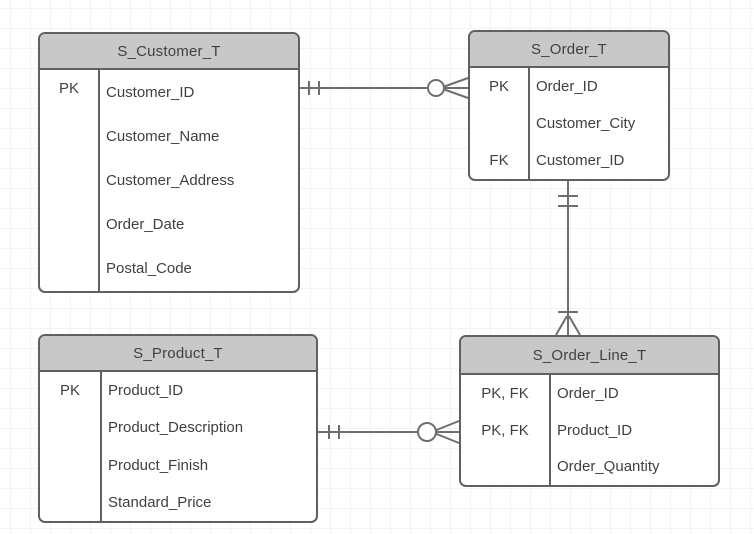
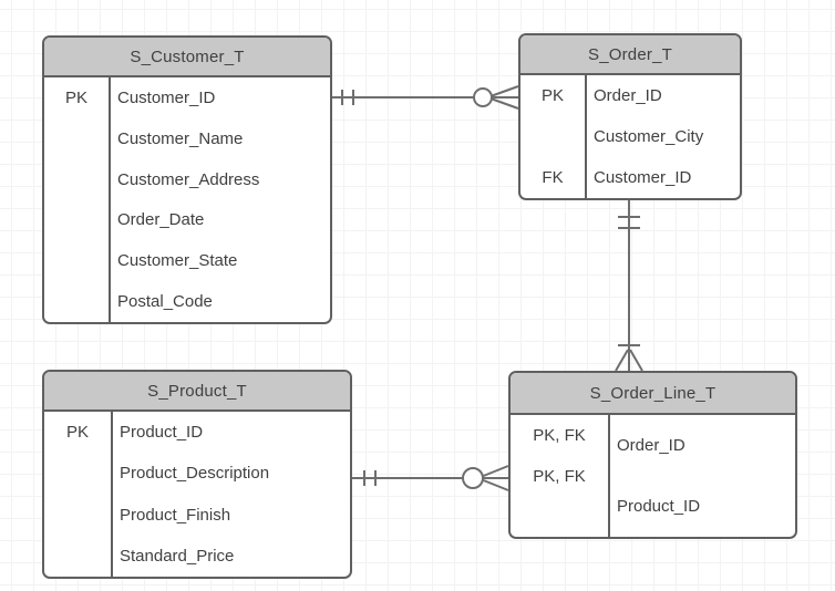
  S_Customer_T
  PK
  Customer_ID
  Customer_Name
  Customer_Address
  Order_Date
+ Customer_State
  Postal_Code
  S_Order_T
  PK
  FK
  Order_ID
  Customer_City
  Customer_ID
  S_Product_T
  PK
  Product_ID
  Product_Description
  Product_Finish
  Standard_Price
  S_Order_Line_T
  PK, FK
  PK, FK
  Order_ID
  Product_ID
- Order_Quantity
